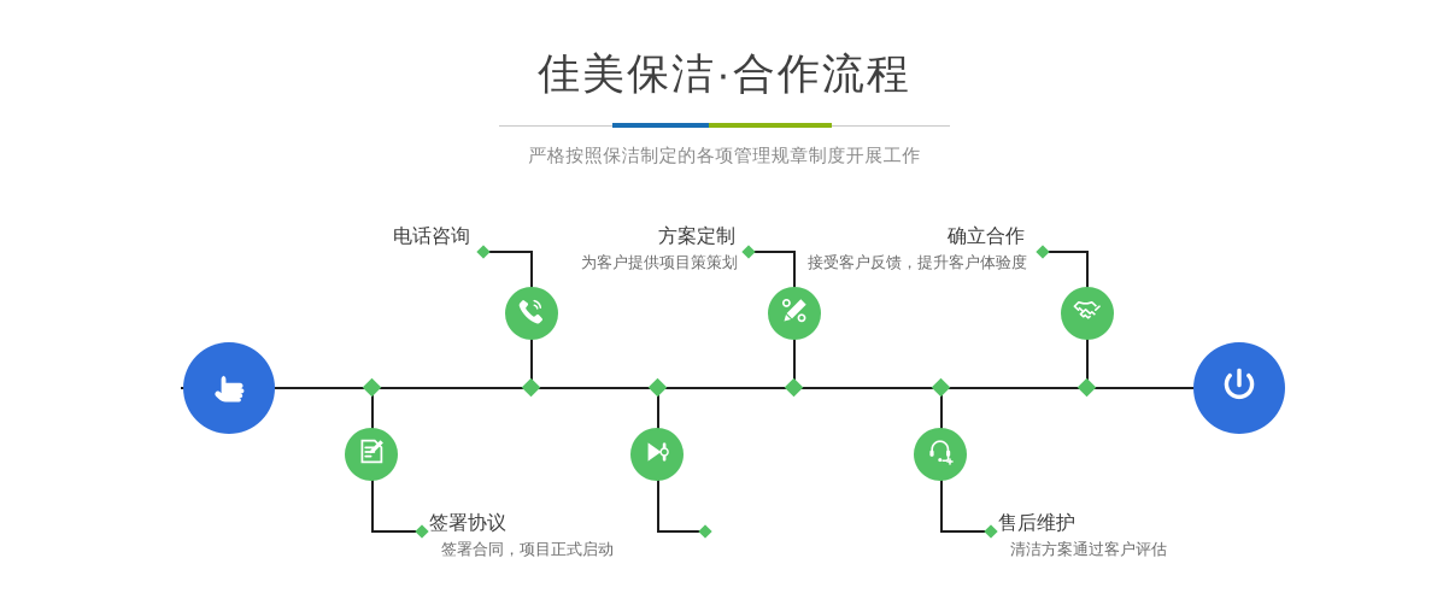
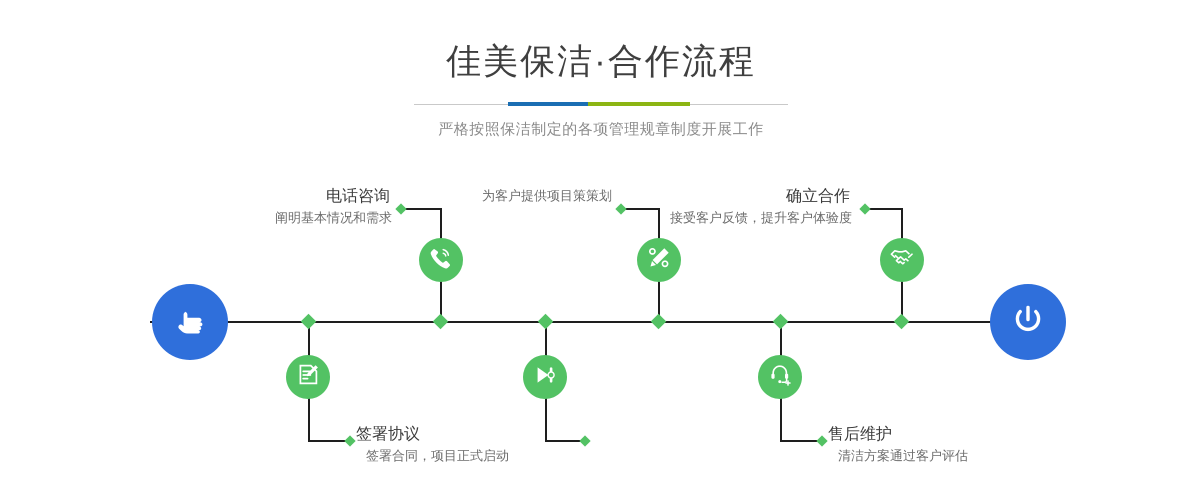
  佳美保洁·合作流程
  严格按照保洁制定的各项管理规章制度开展工作
  电话咨询
+ 阐明基本情况和需求
  签署协议
  签署合同，项目正式启动
- 方案定制
  为客户提供项目策策划
  确立合作
  接受客户反馈，提升客户体验度
  售后维护
  清洁方案通过客户评估
